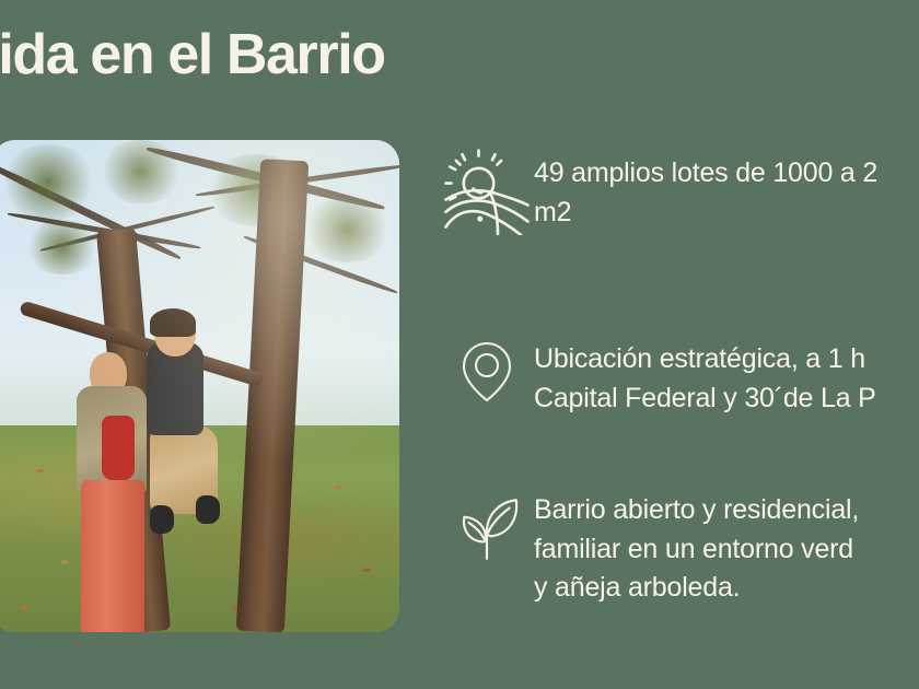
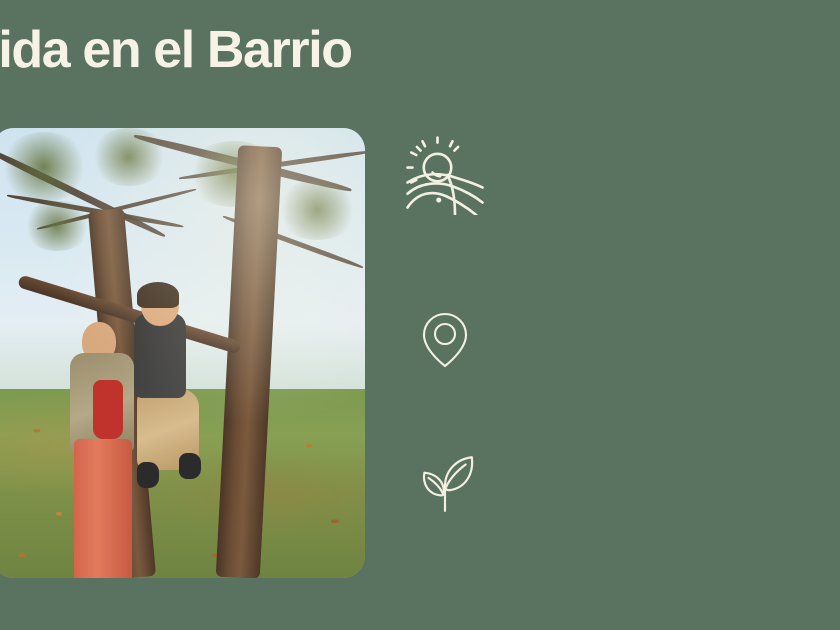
  ida en el Barrio
- 49 amplios lotes de 1000 a 2
- m2
- Ubicación estratégica, a 1 h
- Capital Federal y 30´de La P
- Barrio abierto y residencial,
- familiar en un entorno verd
- y añeja arboleda.
